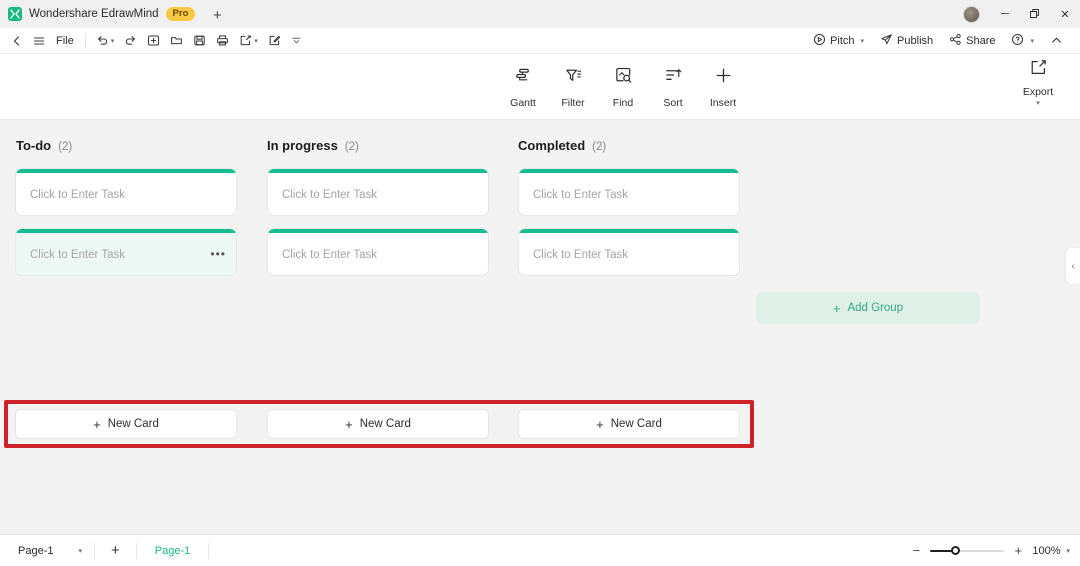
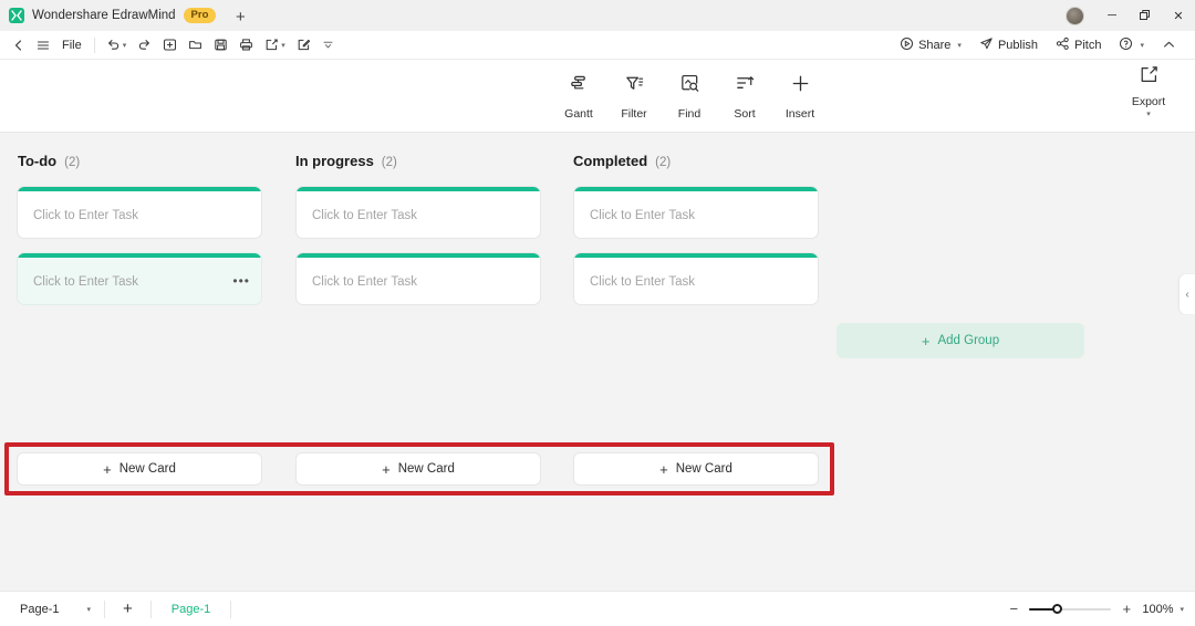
  Wondershare EdrawMind
  Pro
  +
  ─
  ✕
  File
- Pitch
+ Share
  Publish
- Share
+ Pitch
  Gantt
  Filter
  Find
  Sort
  Insert
  Export
  To-do
  (2)
  Click to Enter Task
  Click to Enter Task
  •••
  +
  New Card
  In progress
  (2)
  Click to Enter Task
  Click to Enter Task
  +
  New Card
  Completed
  (2)
  Click to Enter Task
  Click to Enter Task
  +
  New Card
  +
  Add Group
  ‹
  Page-1
  +
  Page-1
  −
  +
  100%
